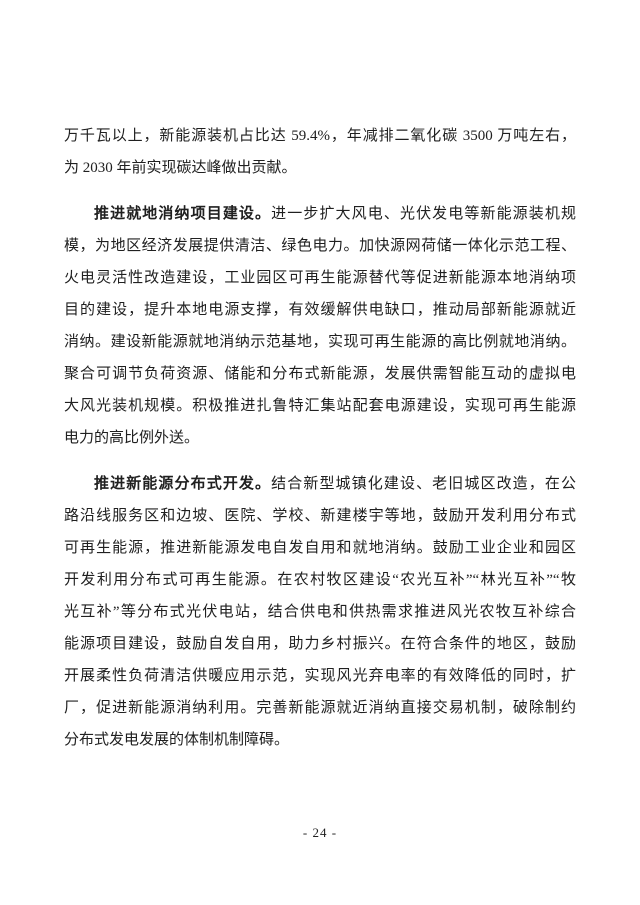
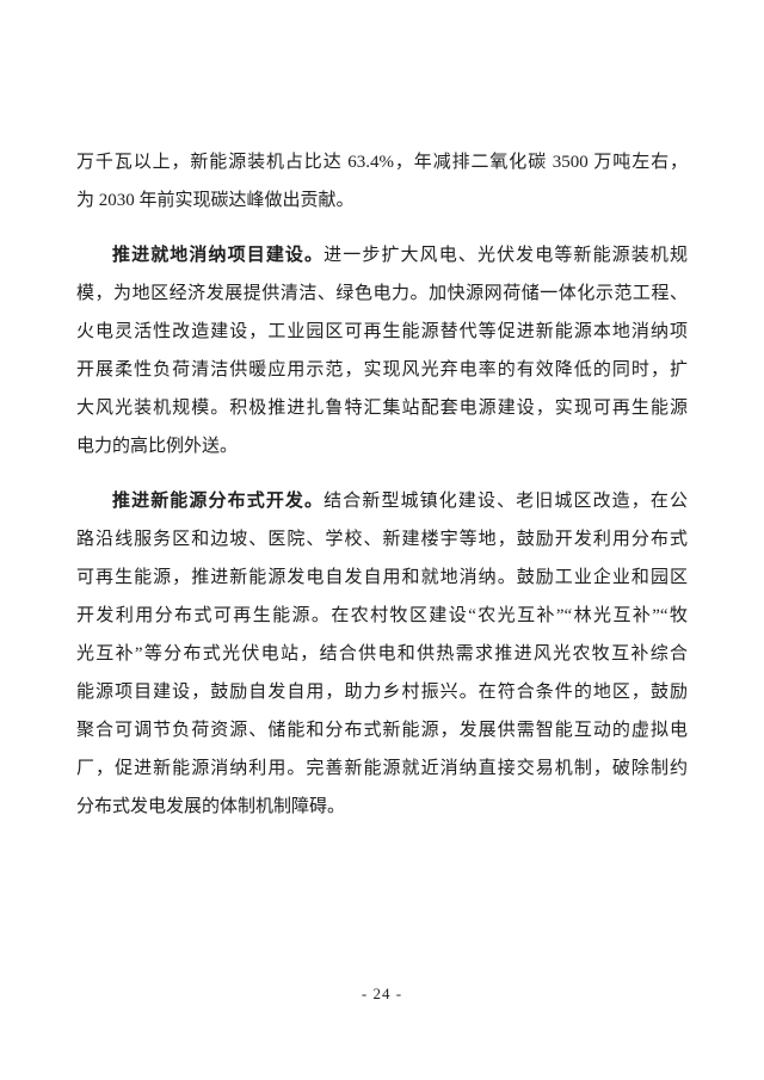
- 万千瓦以上，新能源装机占比达 59.4%，年减排二氧化碳 3500 万吨左右，
+ 万千瓦以上，新能源装机占比达 63.4%，年减排二氧化碳 3500 万吨左右，
  为 2030 年前实现碳达峰做出贡献。
  推进就地消纳项目建设。进一步扩大风电、光伏发电等新能源装机规
  模，为地区经济发展提供清洁、绿色电力。加快源网荷储一体化示范工程、
  火电灵活性改造建设，工业园区可再生能源替代等促进新能源本地消纳项
- 目的建设，提升本地电源支撑，有效缓解供电缺口，推动局部新能源就近
- 消纳。建设新能源就地消纳示范基地，实现可再生能源的高比例就地消纳。
- 聚合可调节负荷资源、储能和分布式新能源，发展供需智能互动的虚拟电
+ 开展柔性负荷清洁供暖应用示范，实现风光弃电率的有效降低的同时，扩
  大风光装机规模。积极推进扎鲁特汇集站配套电源建设，实现可再生能源
  电力的高比例外送。
  推进新能源分布式开发。结合新型城镇化建设、老旧城区改造，在公
  路沿线服务区和边坡、医院、学校、新建楼宇等地，鼓励开发利用分布式
  可再生能源，推进新能源发电自发自用和就地消纳。鼓励工业企业和园区
  开发利用分布式可再生能源。在农村牧区建设“农光互补”“林光互补”“牧
  光互补”等分布式光伏电站，结合供电和供热需求推进风光农牧互补综合
  能源项目建设，鼓励自发自用，助力乡村振兴。在符合条件的地区，鼓励
- 开展柔性负荷清洁供暖应用示范，实现风光弃电率的有效降低的同时，扩
+ 聚合可调节负荷资源、储能和分布式新能源，发展供需智能互动的虚拟电
  厂，促进新能源消纳利用。完善新能源就近消纳直接交易机制，破除制约
  分布式发电发展的体制机制障碍。
  - 24 -
